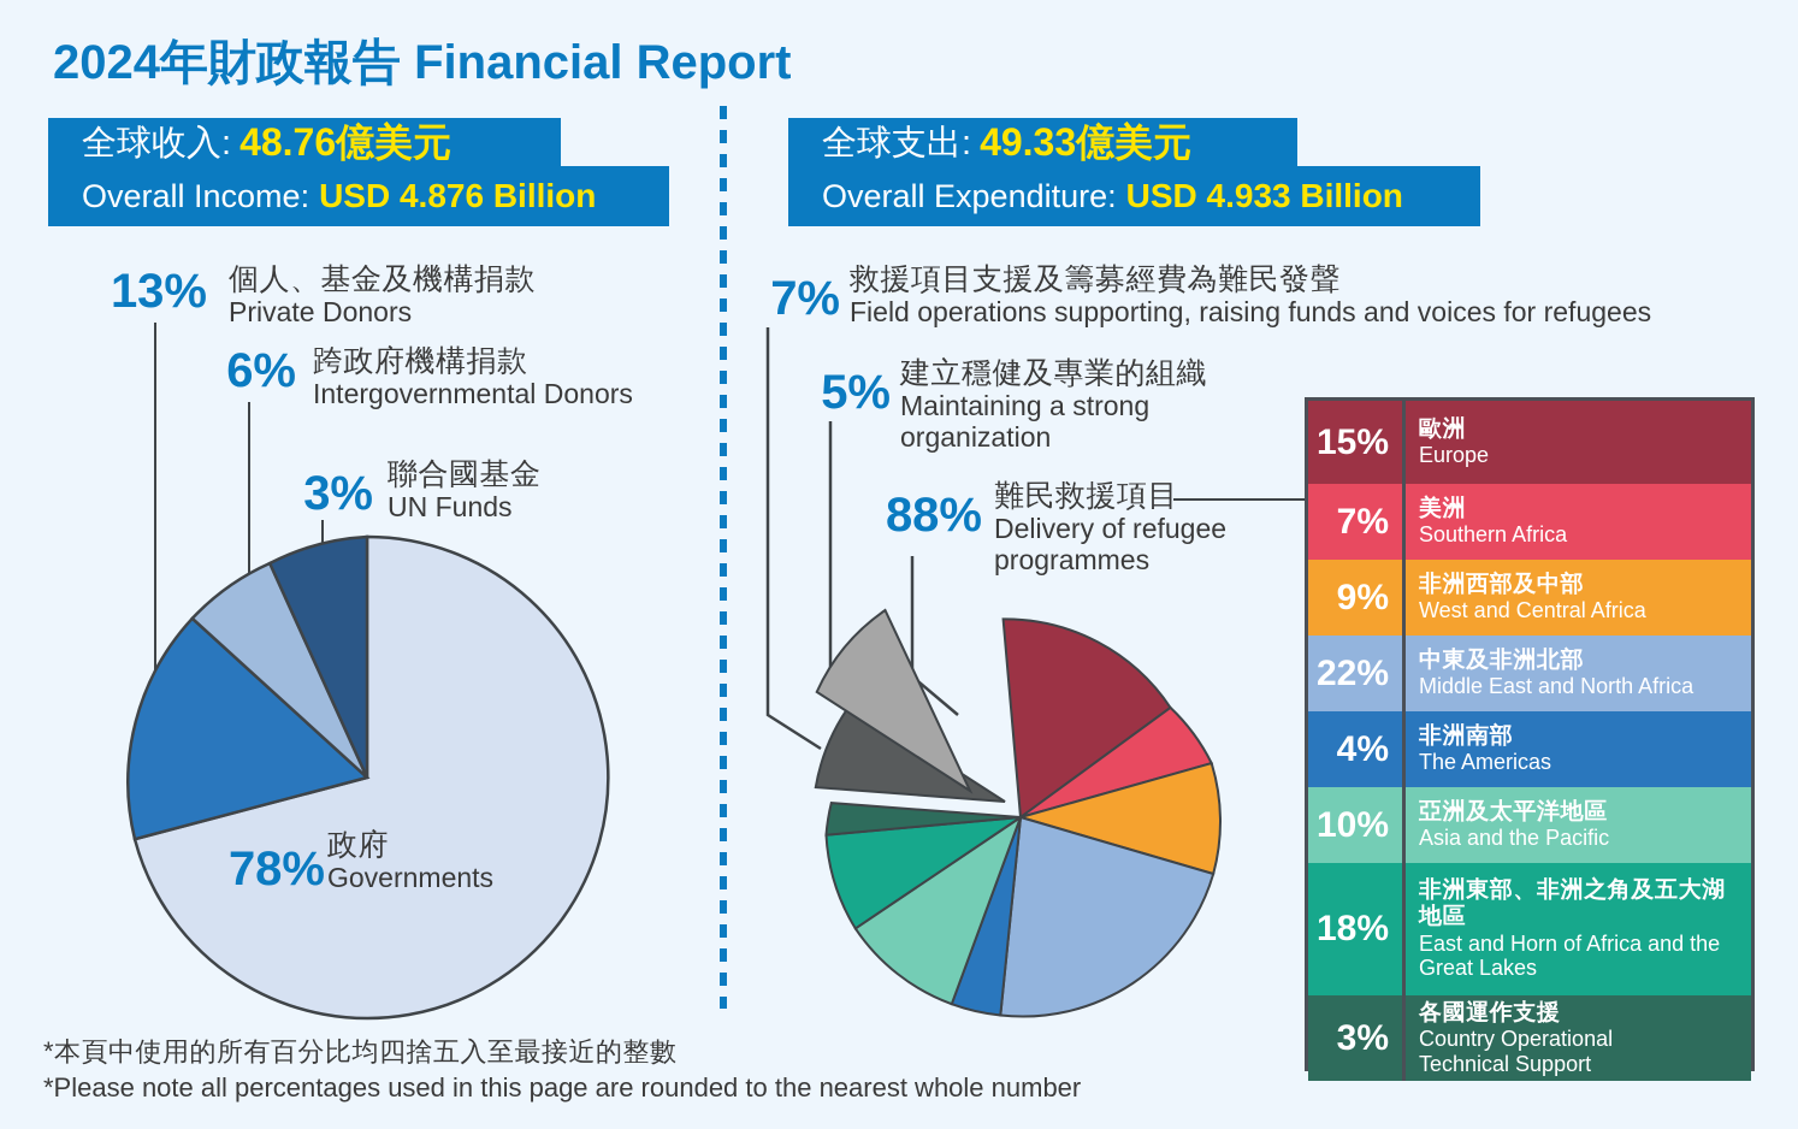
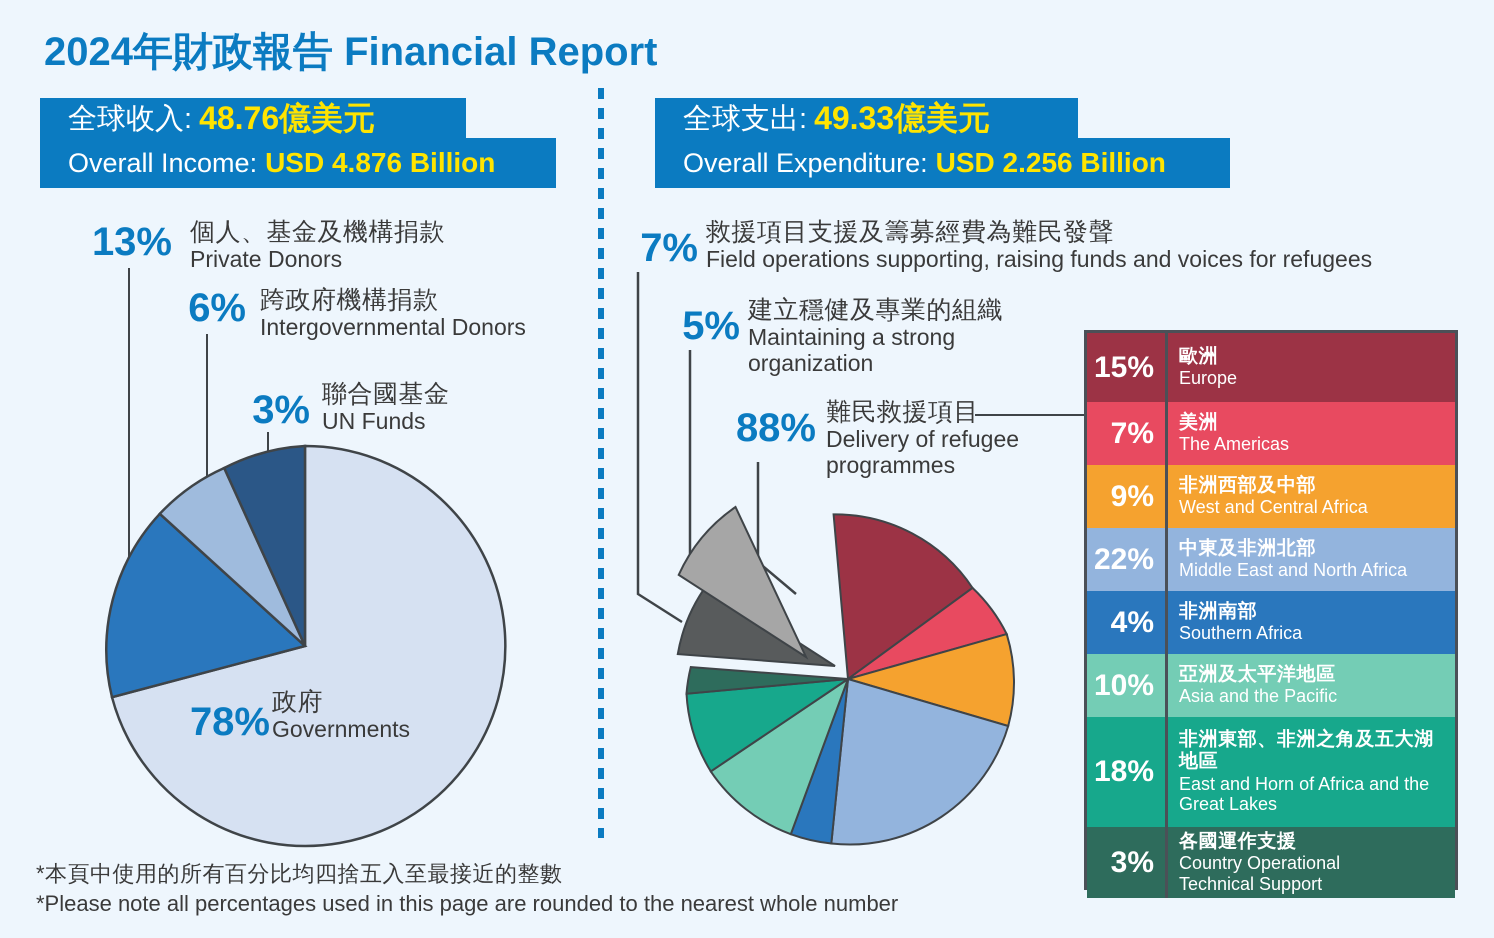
  2024年財政報告 Financial Report
  全球收入:
  48.76億美元
  Overall Income:
  USD 4.876 Billion
  全球支出:
  49.33億美元
  Overall Expenditure:
- USD 4.933 Billion
+ USD 2.256 Billion
  13%
  個人、基金及機構捐款
  Private Donors
  6%
  跨政府機構捐款
  Intergovernmental Donors
  3%
  聯合國基金
  UN Funds
  78%
  政府
  Governments
  7%
  救援項目支援及籌募經費為難民發聲
  Field operations supporting, raising funds and voices for refugees
  5%
  建立穩健及專業的組織
  Maintaining a strong organization
  88%
  難民救援項目
  Delivery of refugee programmes
  15%
  歐洲
  Europe
  7%
  美洲
- Southern Africa
+ The Americas
  9%
  非洲西部及中部
  West and Central Africa
  22%
  中東及非洲北部
  Middle East and North Africa
  4%
  非洲南部
- The Americas
+ Southern Africa
  10%
  亞洲及太平洋地區
  Asia and the Pacific
  18%
  非洲東部、非洲之角及五大湖地區
  East and Horn of Africa and the Great Lakes
  3%
  各國運作支援
  Country Operational Technical Support
  *本頁中使用的所有百分比均四捨五入至最接近的整數
  *Please note all percentages used in this page are rounded to the nearest whole number
